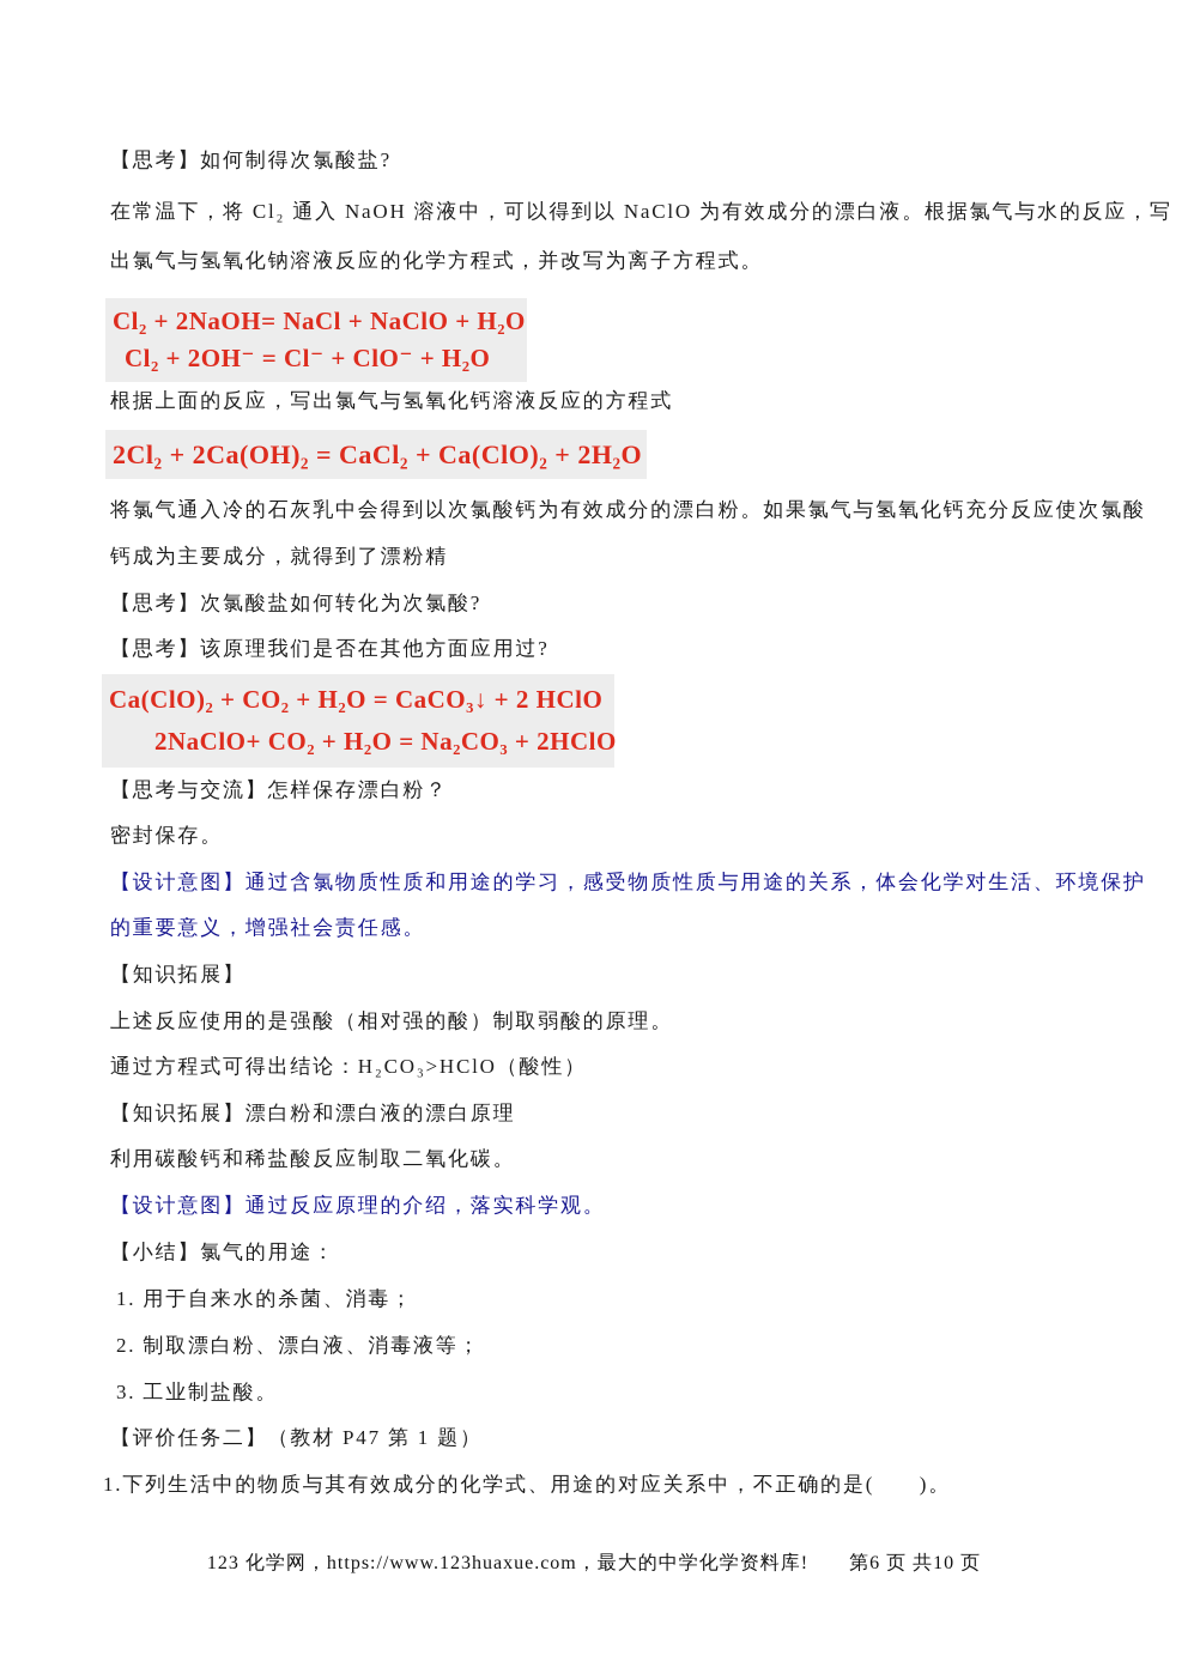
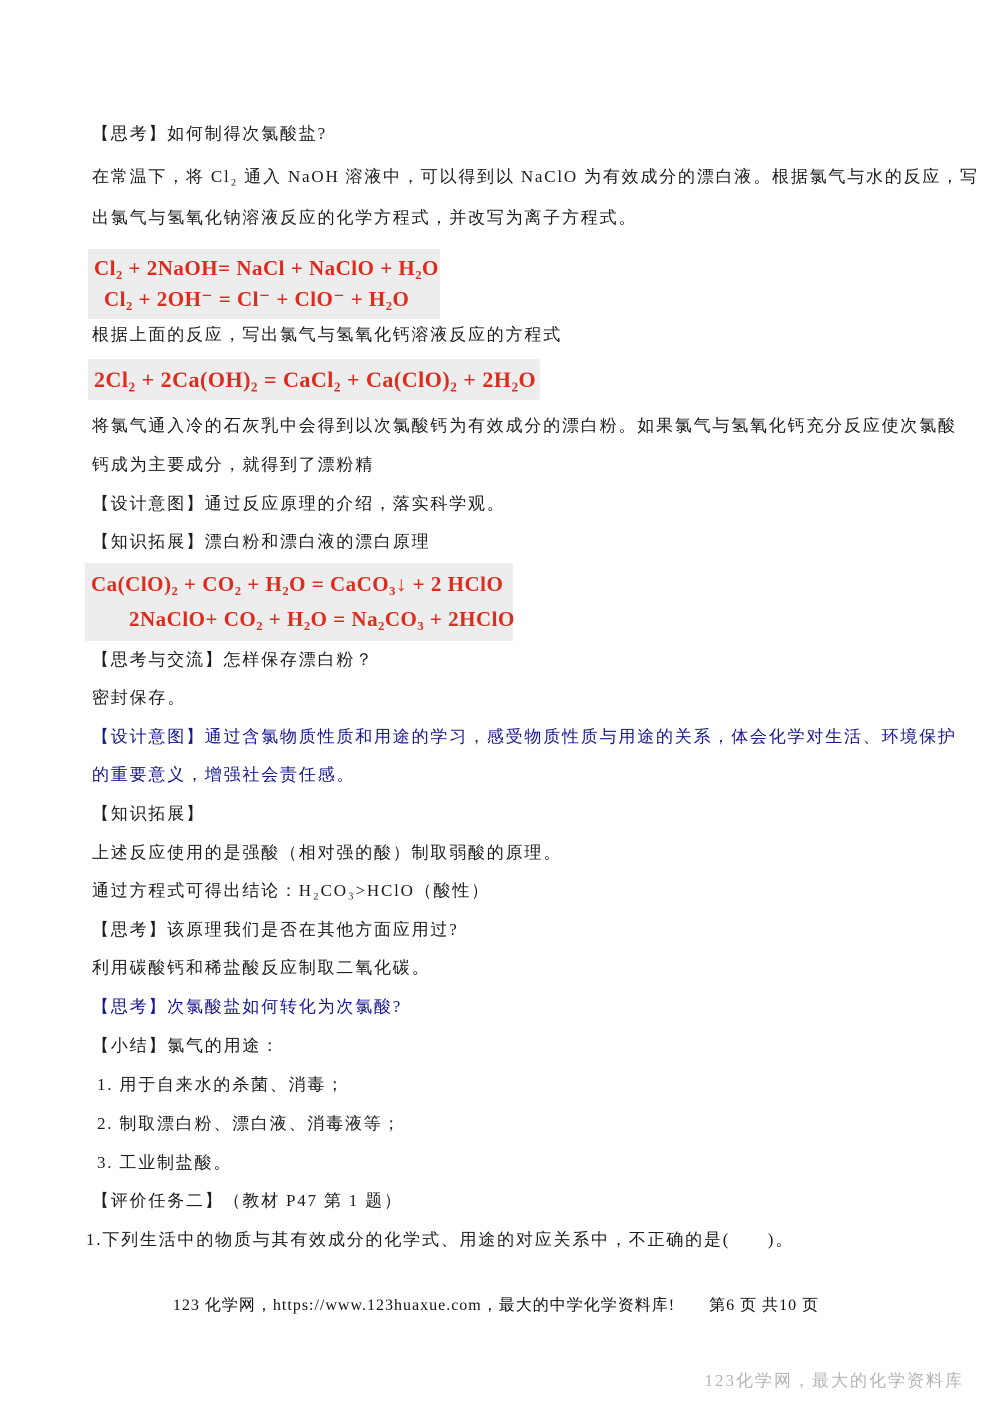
  【思考】如何制得次氯酸盐?
  在常温下，将 Cl₂ 通入 NaOH 溶液中，可以得到以 NaClO 为有效成分的漂白液。根据氯气与水的反应，写
  出氯气与氢氧化钠溶液反应的化学方程式，并改写为离子方程式。
  Cl₂ + 2NaOH= NaCl + NaClO + H₂O
  Cl₂ + 2OH⁻ = Cl⁻ + ClO⁻ + H₂O
  根据上面的反应，写出氯气与氢氧化钙溶液反应的方程式
  2Cl₂ + 2Ca(OH)₂ = CaCl₂ + Ca(ClO)₂ + 2H₂O
  将氯气通入冷的石灰乳中会得到以次氯酸钙为有效成分的漂白粉。如果氯气与氢氧化钙充分反应使次氯酸
  钙成为主要成分，就得到了漂粉精
- 【思考】次氯酸盐如何转化为次氯酸?
+ 【设计意图】通过反应原理的介绍，落实科学观。
- 【思考】该原理我们是否在其他方面应用过?
+ 【知识拓展】漂白粉和漂白液的漂白原理
  Ca(ClO)₂ + CO₂ + H₂O = CaCO₃↓ + 2 HClO
  2NaClO+ CO₂ + H₂O = Na₂CO₃ + 2HClO
  【思考与交流】怎样保存漂白粉？
  密封保存。
  【设计意图】通过含氯物质性质和用途的学习，感受物质性质与用途的关系，体会化学对生活、环境保护
  的重要意义，增强社会责任感。
  【知识拓展】
  上述反应使用的是强酸（相对强的酸）制取弱酸的原理。
  通过方程式可得出结论：H₂CO₃>HClO（酸性）
- 【知识拓展】漂白粉和漂白液的漂白原理
+ 【思考】该原理我们是否在其他方面应用过?
  利用碳酸钙和稀盐酸反应制取二氧化碳。
- 【设计意图】通过反应原理的介绍，落实科学观。
+ 【思考】次氯酸盐如何转化为次氯酸?
  【小结】氯气的用途：
  1. 用于自来水的杀菌、消毒；
  2. 制取漂白粉、漂白液、消毒液等；
  3. 工业制盐酸。
  【评价任务二】（教材 P47 第 1 题）
  1.下列生活中的物质与其有效成分的化学式、用途的对应关系中，不正确的是( )。
  123 化学网，https://www.123huaxue.com，最大的中学化学资料库! 第6 页 共10 页
+ 123化学网，最大的化学资料库
